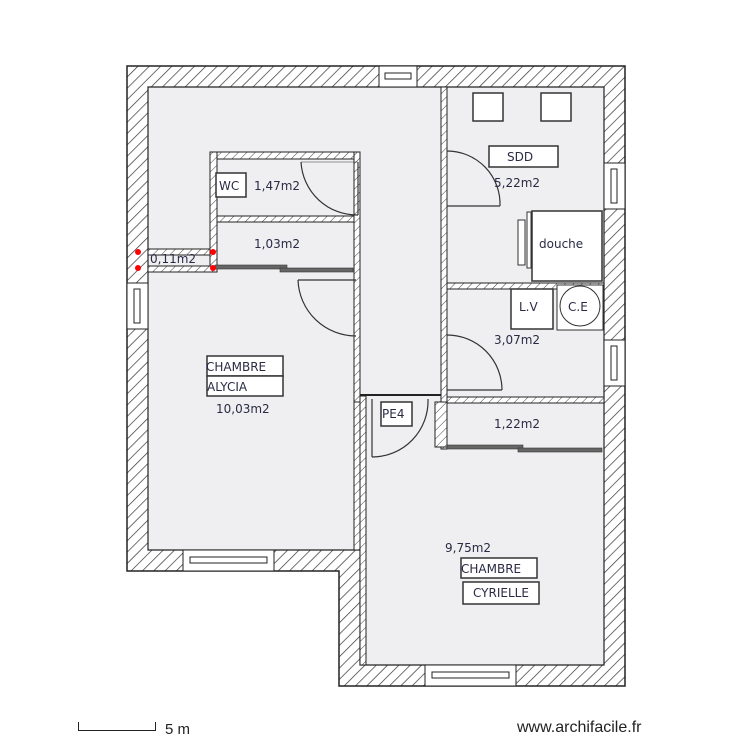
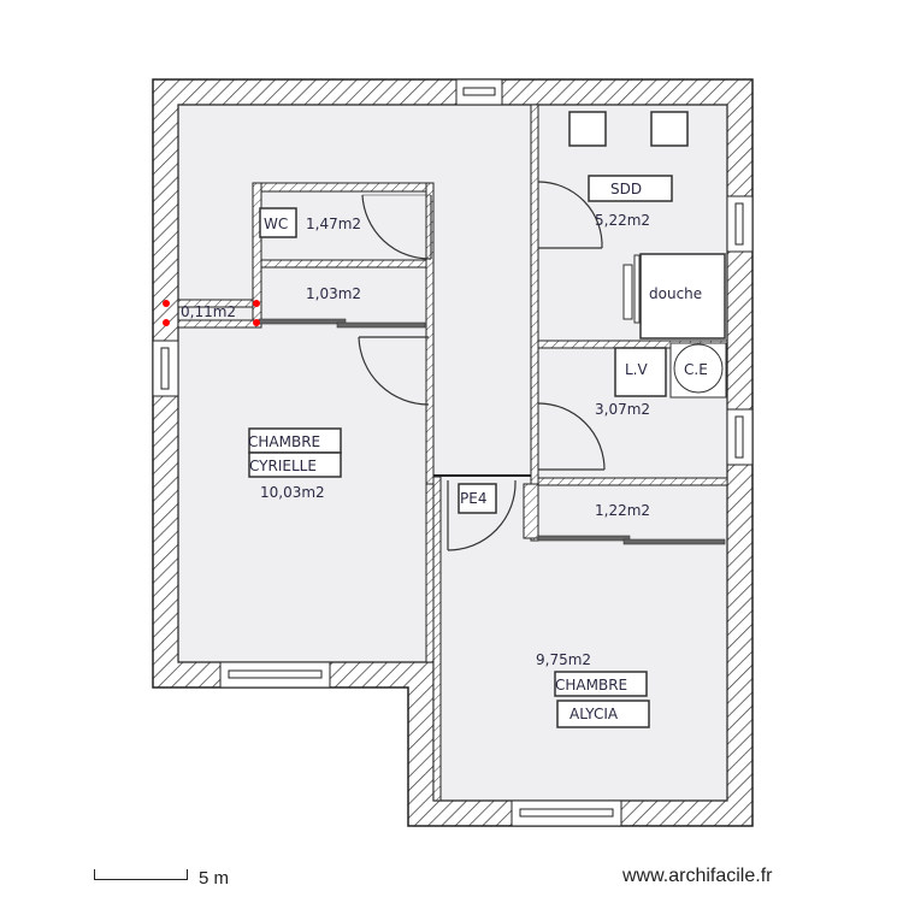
  WC
  1,47m2
  1,03m2
  0,11m2
  CHAMBRE
- ALYCIA
+ CYRIELLE
  10,03m2
  SDD
  5,22m2
  douche
  L.V
  C.E
  3,07m2
  1,22m2
  PE4
  9,75m2
  CHAMBRE
- CYRIELLE
+ ALYCIA
  5 m
  www.archifacile.fr
